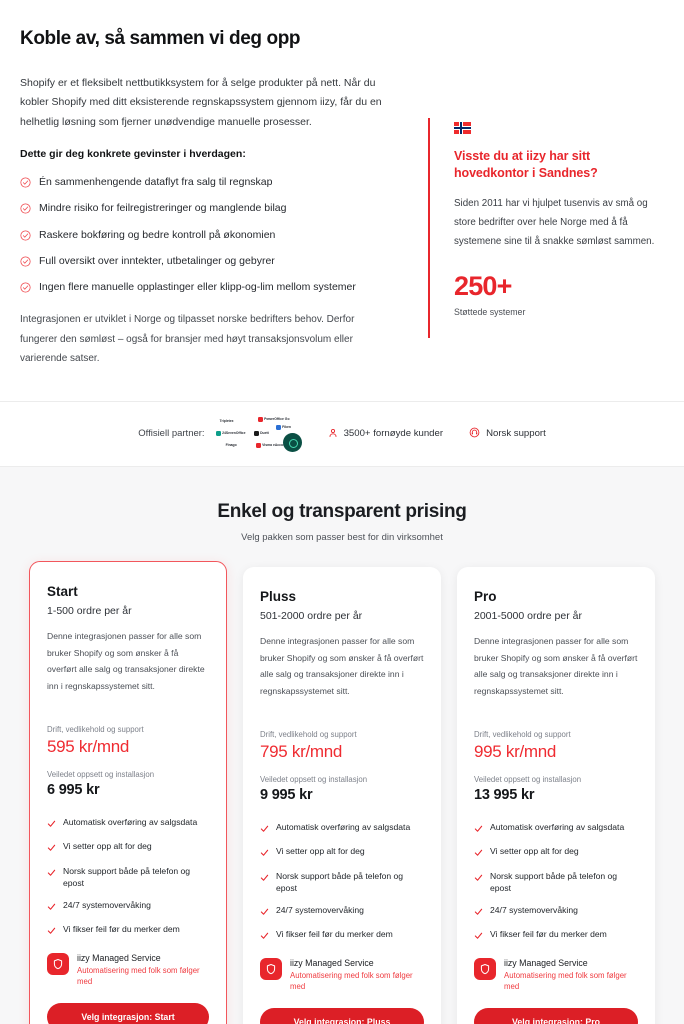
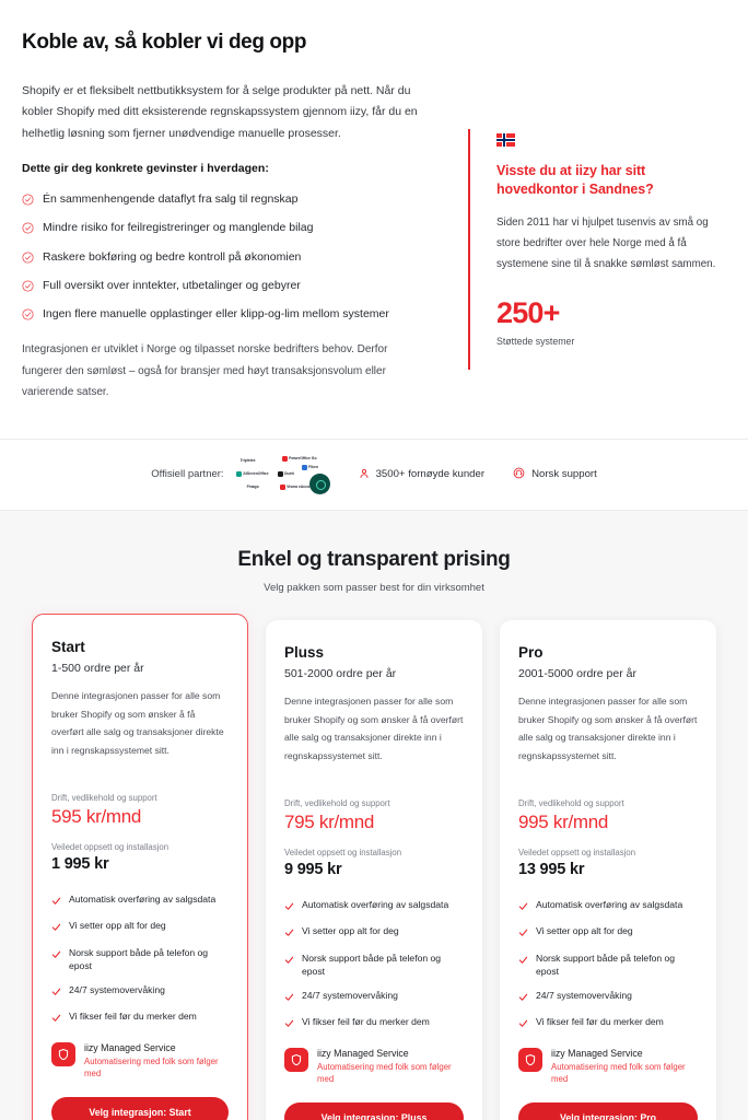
- Koble av, så sammen vi deg opp
+ Koble av, så kobler vi deg opp
  Shopify er et fleksibelt nettbutikksystem for å selge produkter på nett. Når du kobler Shopify med ditt eksisterende regnskapssystem gjennom iizy, får du en helhetlig løsning som fjerner unødvendige manuelle prosesser.
  Dette gir deg konkrete gevinster i hverdagen:
  Én sammenhengende dataflyt fra salg til regnskap
  Mindre risiko for feilregistreringer og manglende bilag
  Raskere bokføring og bedre kontroll på økonomien
  Full oversikt over inntekter, utbetalinger og gebyrer
  Ingen flere manuelle opplastinger eller klipp-og-lim mellom systemer
  Integrasjonen er utviklet i Norge og tilpasset norske bedrifters behov. Derfor fungerer den sømløst – også for bransjer med høyt transaksjonsvolum eller varierende satser.
  Visste du at iizy har sitt hovedkontor i Sandnes?
  Siden 2011 har vi hjulpet tusenvis av små og store bedrifter over hele Norge med å få systemene sine til å snakke sømløst sammen.
  250+
  Støttede systemer
  Offisiell partner:
  3500+ fornøyde kunder
  Norsk support
  Enkel og transparent prising
  Velg pakken som passer best for din virksomhet
  Start
  1-500 ordre per år
  Denne integrasjonen passer for alle som bruker Shopify og som ønsker å få overført alle salg og transaksjoner direkte inn i regnskapssystemet sitt.
  Drift, vedlikehold og support
  595 kr/mnd
  Veiledet oppsett og installasjon
- 6 995 kr
+ 1 995 kr
  Automatisk overføring av salgsdata
  Vi setter opp alt for deg
  Norsk support både på telefon og epost
  24/7 systemovervåking
  Vi fikser feil før du merker dem
  iizy Managed Service
  Automatisering med folk som følger med
  Velg integrasjon: Start
  Pluss
  501-2000 ordre per år
  Denne integrasjonen passer for alle som bruker Shopify og som ønsker å få overført alle salg og transaksjoner direkte inn i regnskapssystemet sitt.
  Drift, vedlikehold og support
  795 kr/mnd
  Veiledet oppsett og installasjon
  9 995 kr
  Automatisk overføring av salgsdata
  Vi setter opp alt for deg
  Norsk support både på telefon og epost
  24/7 systemovervåking
  Vi fikser feil før du merker dem
  iizy Managed Service
  Automatisering med folk som følger med
  Velg integrasjon: Pluss
  Pro
  2001-5000 ordre per år
  Denne integrasjonen passer for alle som bruker Shopify og som ønsker å få overført alle salg og transaksjoner direkte inn i regnskapssystemet sitt.
  Drift, vedlikehold og support
  995 kr/mnd
  Veiledet oppsett og installasjon
  13 995 kr
  Automatisk overføring av salgsdata
  Vi setter opp alt for deg
  Norsk support både på telefon og epost
  24/7 systemovervåking
  Vi fikser feil før du merker dem
  iizy Managed Service
  Automatisering med folk som følger med
  Velg integrasjon: Pro
